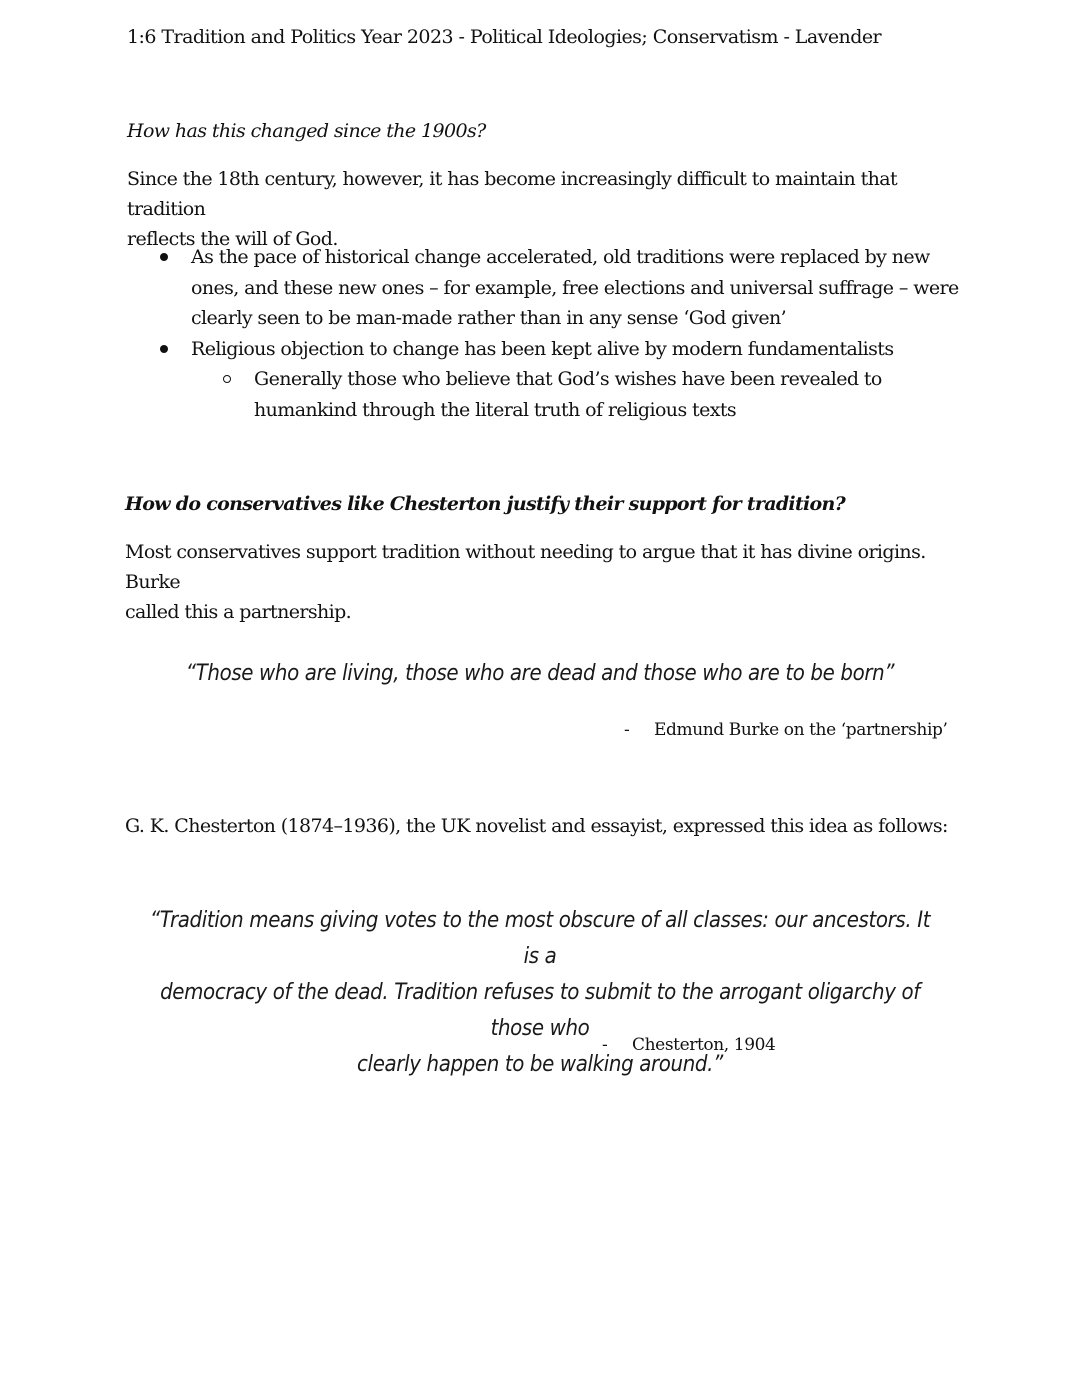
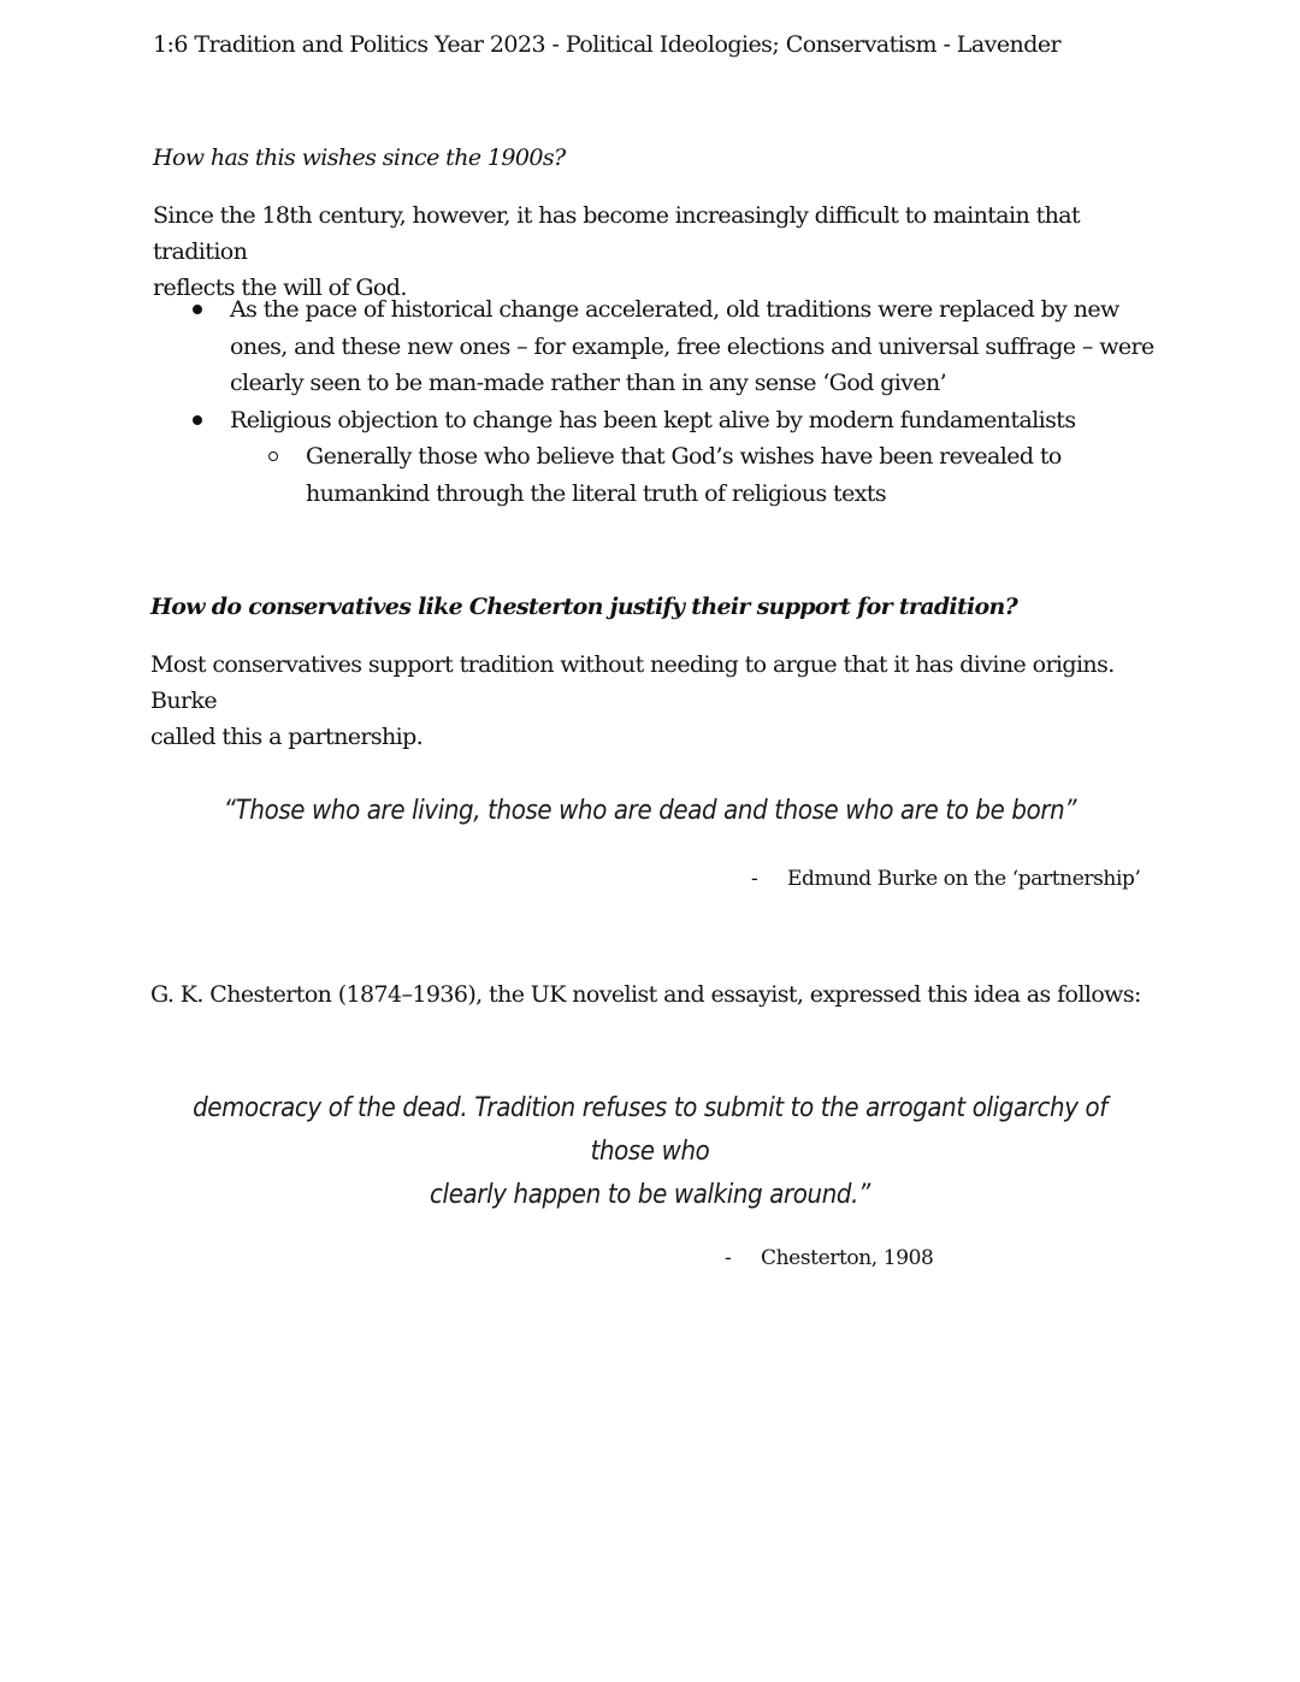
  1:6 Tradition and Politics Year 2023 - Political Ideologies; Conservatism - Lavender
- How has this changed since the 1900s?
+ How has this wishes since the 1900s?
  Since the 18th century, however, it has become increasingly difficult to maintain that tradition
  reflects the will of God.
  As the pace of historical change accelerated, old traditions were replaced by new ones, and these new ones – for example, free elections and universal suffrage – were clearly seen to be man-made rather than in any sense ‘God given’
  Religious objection to change has been kept alive by modern fundamentalists
  Generally those who believe that God’s wishes have been revealed to humankind through the literal truth of religious texts
  How do conservatives like Chesterton justify their support for tradition?
  Most conservatives support tradition without needing to argue that it has divine origins. Burke
  called this a partnership.
  “Those who are living, those who are dead and those who are to be born”
  - Edmund Burke on the ‘partnership’
  G. K. Chesterton (1874–1936), the UK novelist and essayist, expressed this idea as follows:
- “Tradition means giving votes to the most obscure of all classes: our ancestors. It is a
  democracy of the dead. Tradition refuses to submit to the arrogant oligarchy of those who
  clearly happen to be walking around.”
- - Chesterton, 1904
+ - Chesterton, 1908
